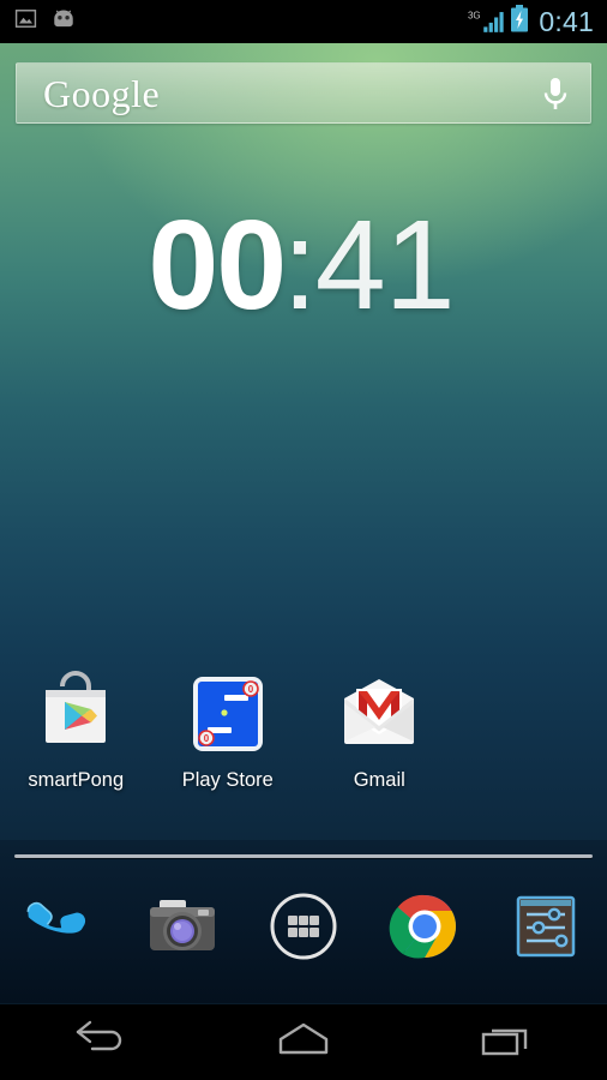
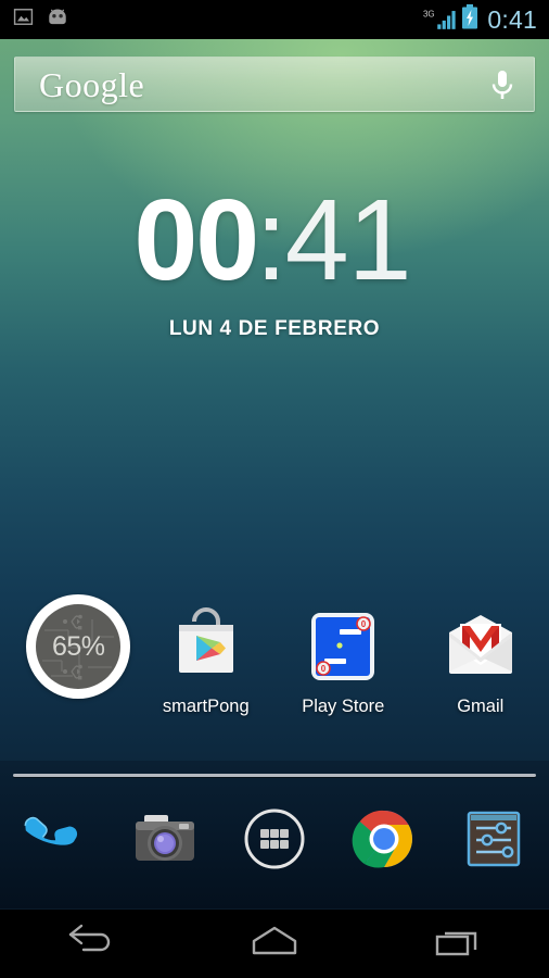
  3G
  0:41
  Google
  00:41
+ LUN 4 DE FEBRERO
+ 65%
  smartPong
  0
  0
  Play Store
  Gmail
